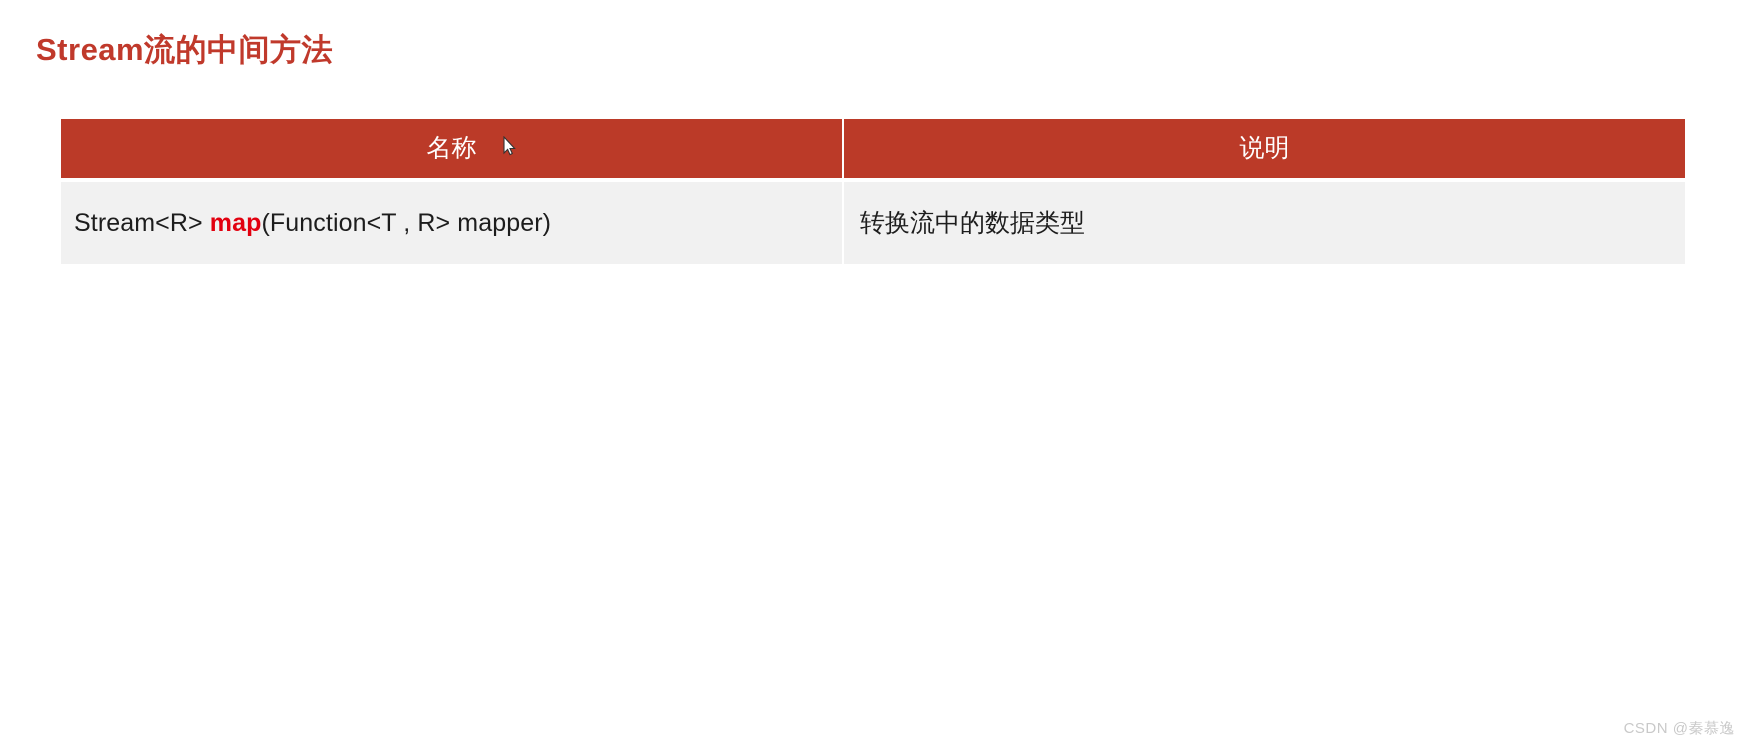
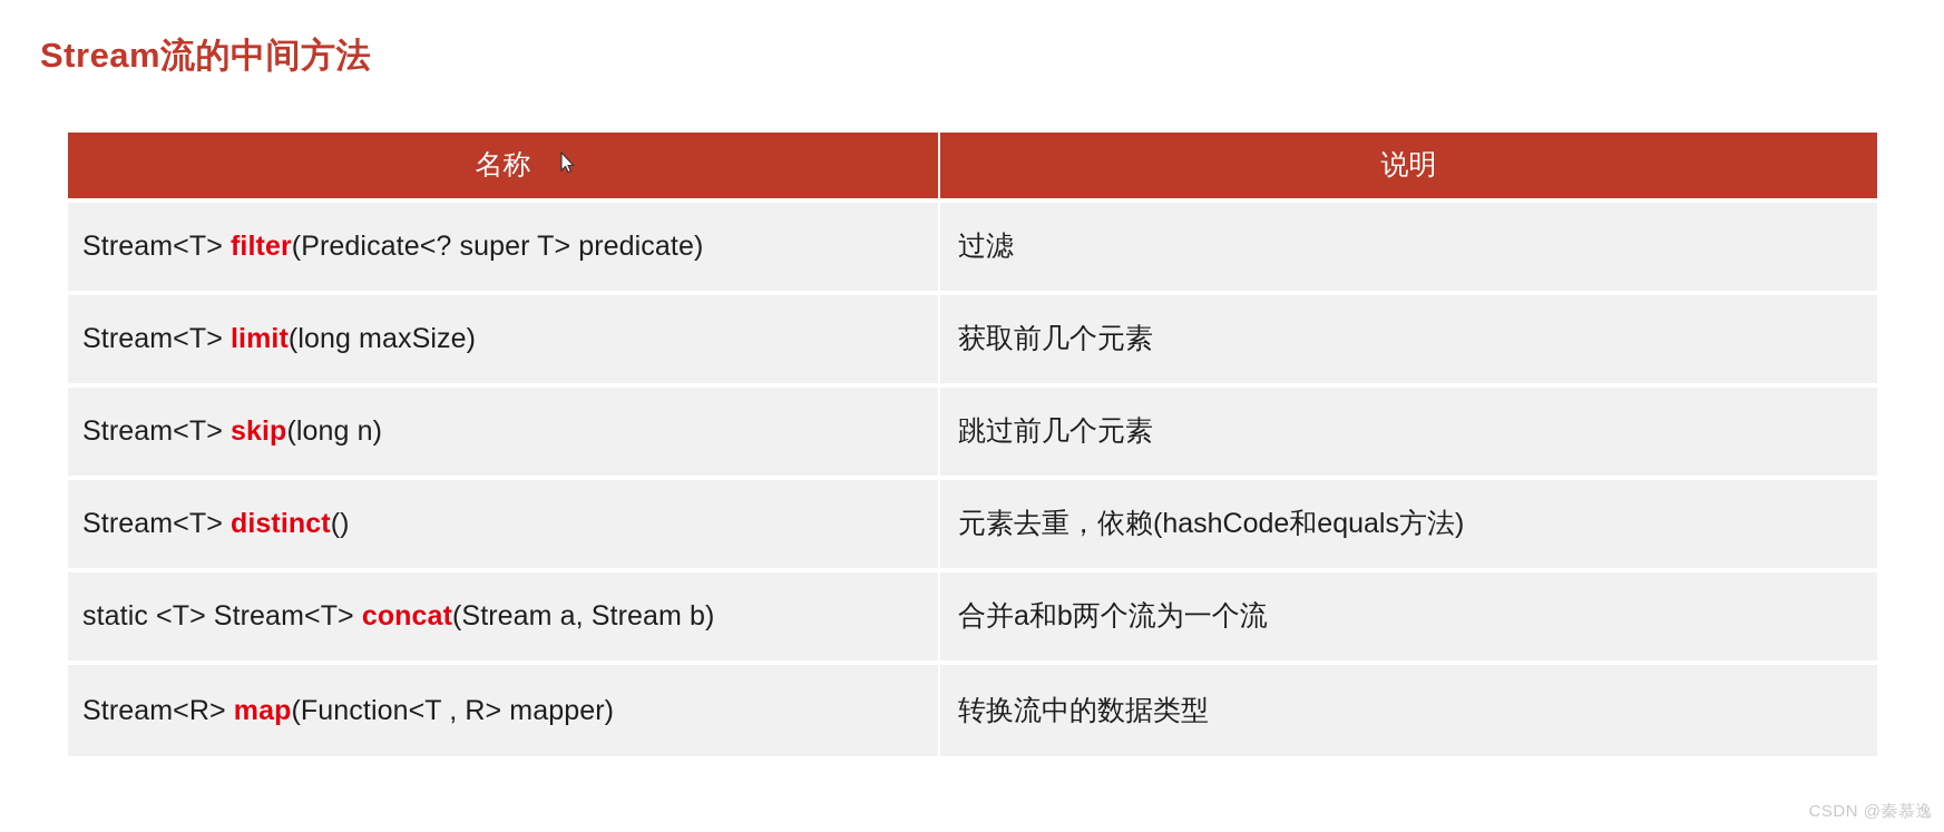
  Stream流的中间方法
  名称	说明
+ Stream<T> filter(Predicate<? super T> predicate)	过滤
+ Stream<T> limit(long maxSize)	获取前几个元素
+ Stream<T> skip(long n)	跳过前几个元素
+ Stream<T> distinct()	元素去重，依赖(hashCode和equals方法)
+ static <T> Stream<T> concat(Stream a, Stream b)	合并a和b两个流为一个流
  Stream<R> map(Function<T , R> mapper)	转换流中的数据类型
  CSDN @秦慕逸
